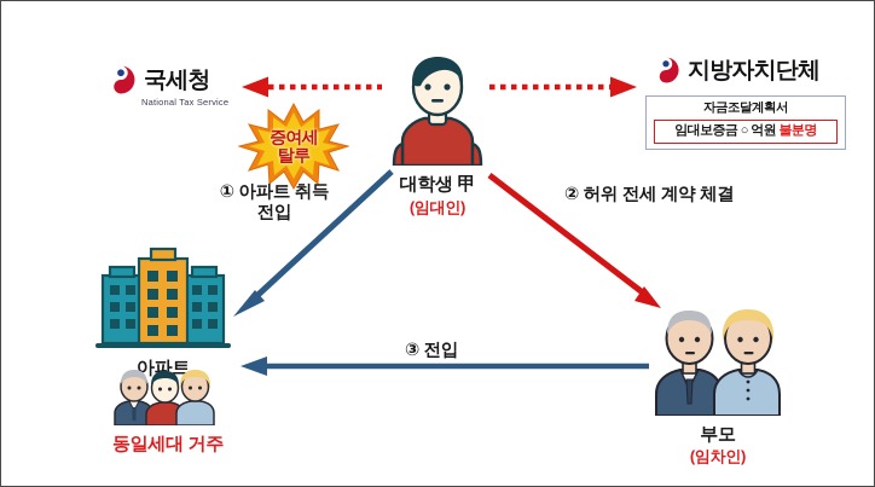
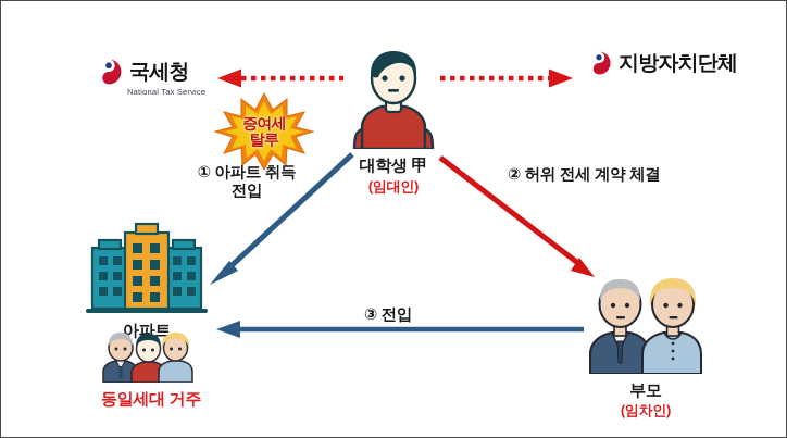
  국세청
  National Tax Service
  지방자치단체
- 자금조달계획서
- 임대보증금 ○ 억원 불분명
  증여세
  탈루
  대학생 甲
  (임대인)
  ① 아파트 취득
  전입
  ② 허위 전세 계약 체결
  아파트
  동일세대 거주
  ③ 전입
  부모
  (임차인)
